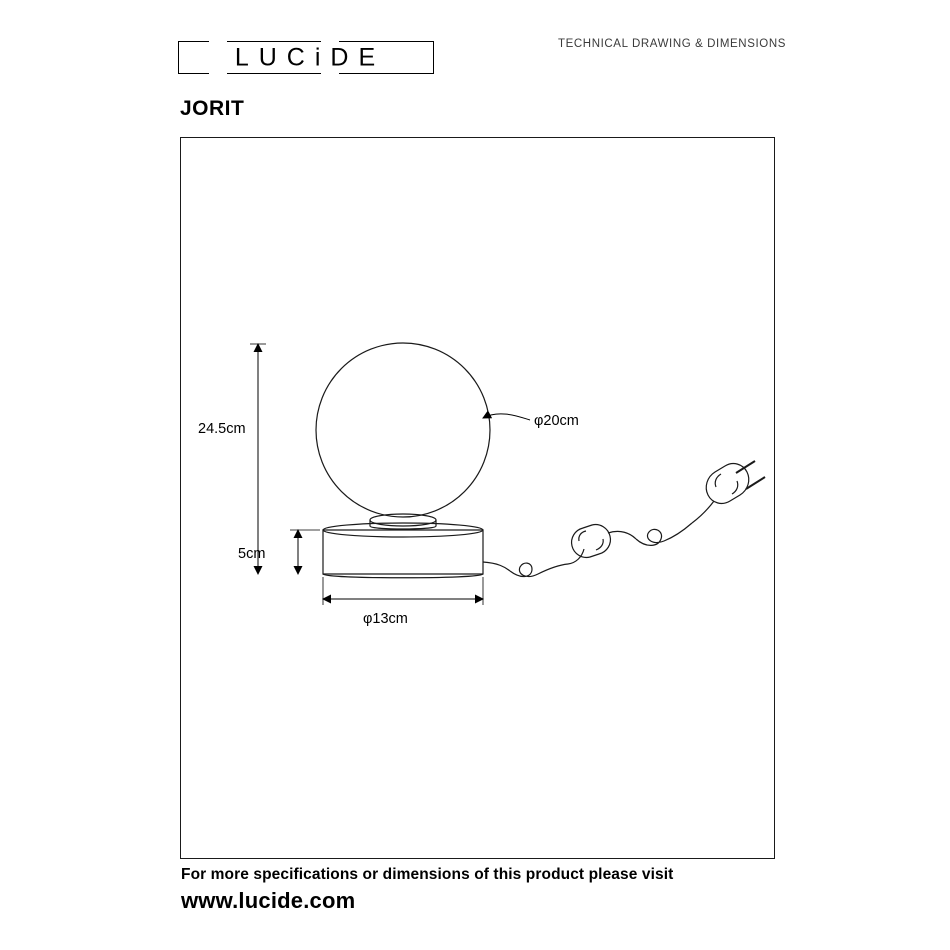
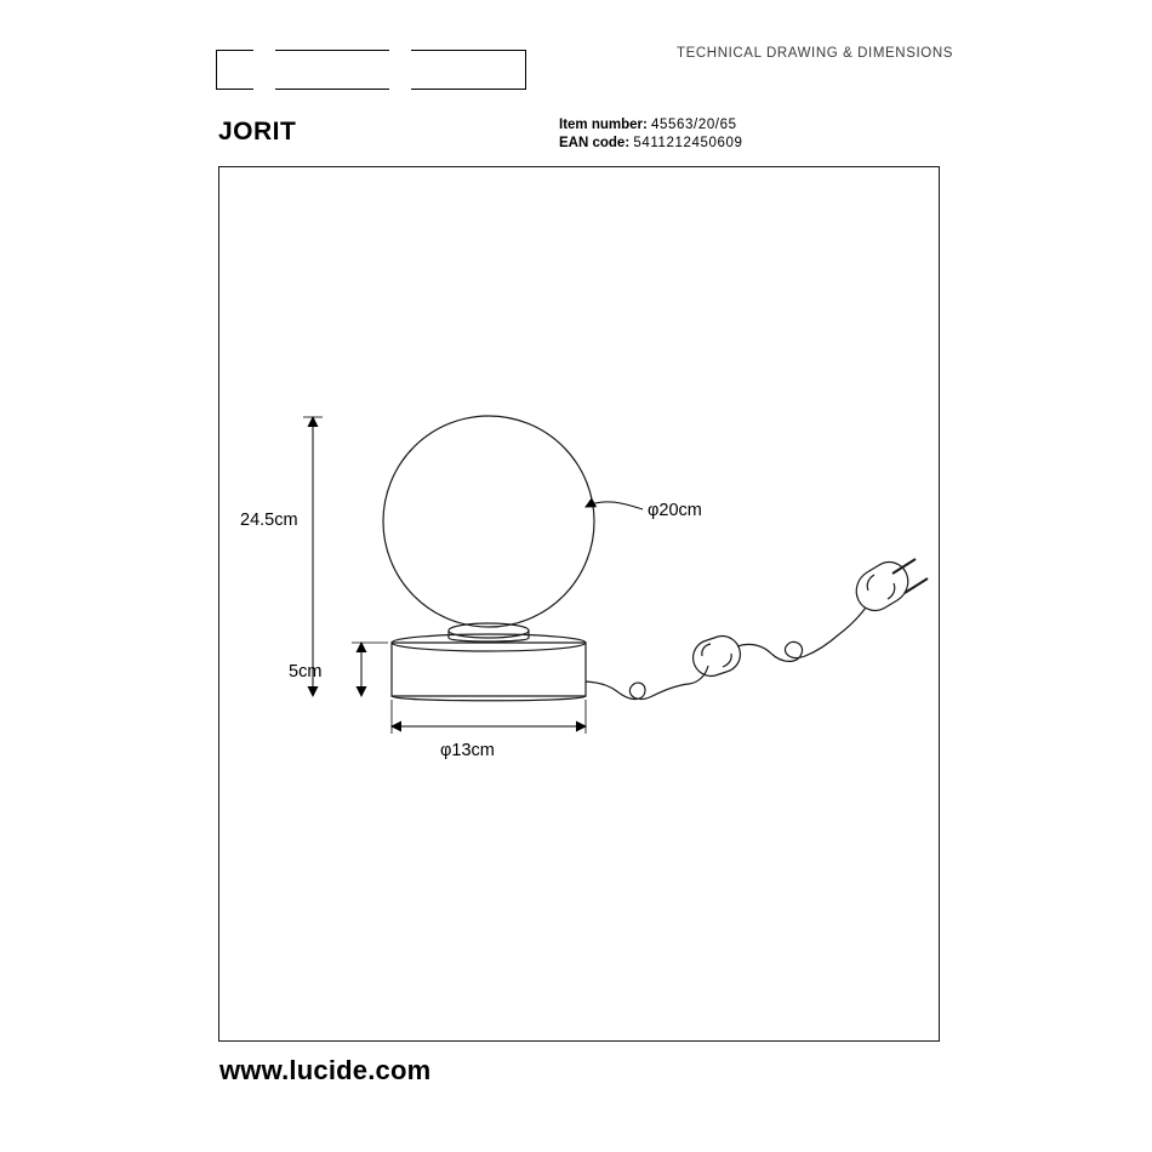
- LUCiDE
  TECHNICAL DRAWING & DIMENSIONS
  JORIT
+ Item number: 45563/20/65
+ EAN code: 5411212450609
  24.5cm
  5cm
  φ20cm
  φ13cm
- For more specifications or dimensions of this product please visit
  www.lucide.com
